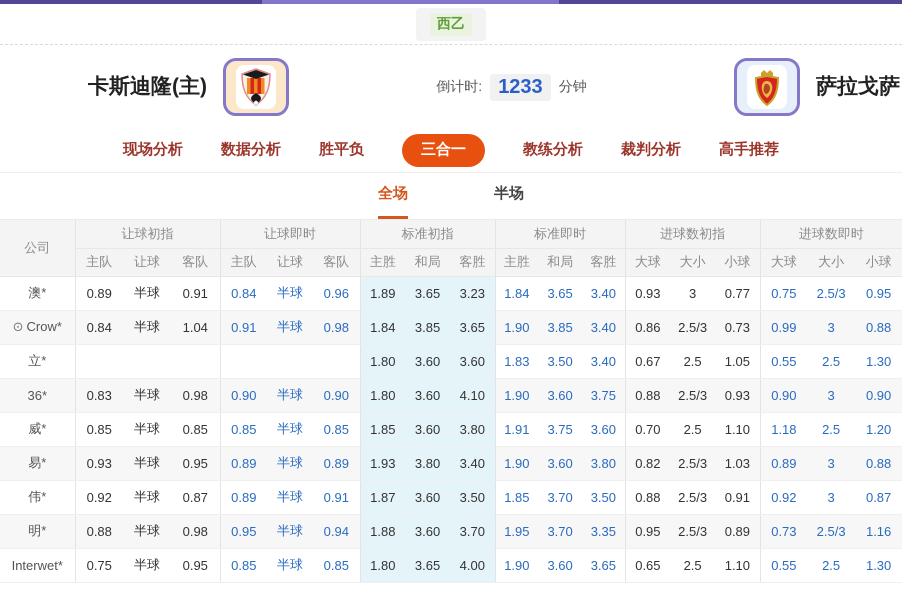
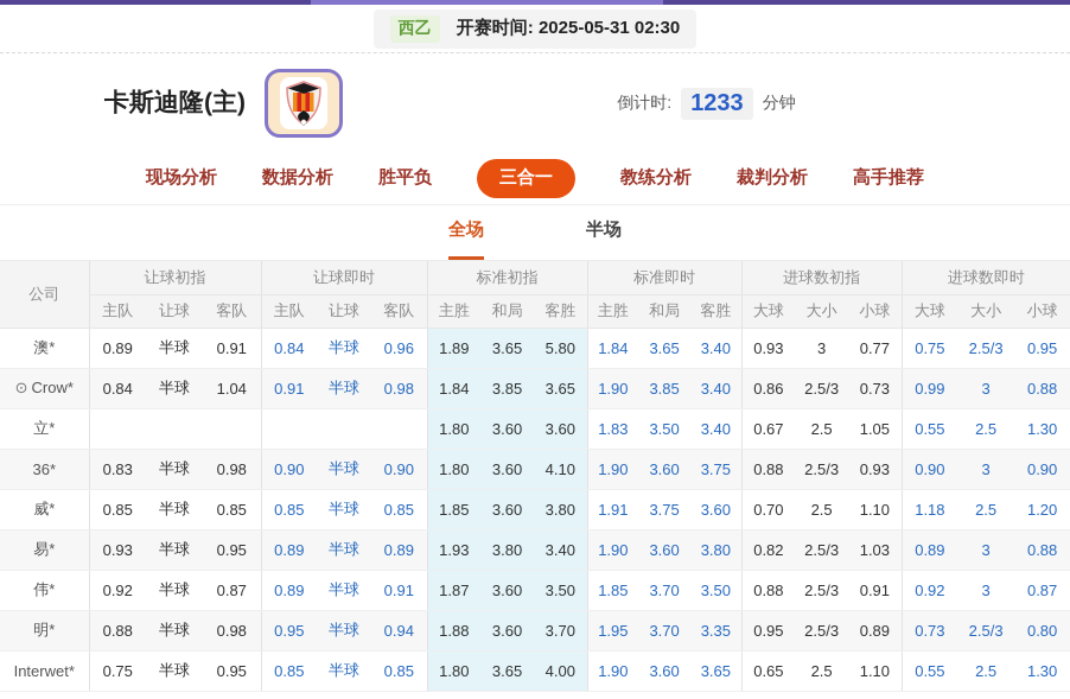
  西乙
+ 开赛时间: 2025-05-31 02:30
  卡斯迪隆(主)
  倒计时:
  1233
  分钟
- 萨拉戈萨
  现场分析
  数据分析
  胜平负
  三合一
  教练分析
  裁判分析
  高手推荐
  全场
  半场
  公司	让球初指	让球即时	标准初指	标准即时	进球数初指	进球数即时
  主队	让球	客队	主队	让球	客队	主胜	和局	客胜	主胜	和局	客胜	大球	大小	小球	大球	大小	小球
- 澳*	0.89	半球	0.91	0.84	半球	0.96	1.89	3.65	3.23	1.84	3.65	3.40	0.93	3	0.77	0.75	2.5/3	0.95
+ 澳*	0.89	半球	0.91	0.84	半球	0.96	1.89	3.65	5.80	1.84	3.65	3.40	0.93	3	0.77	0.75	2.5/3	0.95
  ⊙ Crow*	0.84	半球	1.04	0.91	半球	0.98	1.84	3.85	3.65	1.90	3.85	3.40	0.86	2.5/3	0.73	0.99	3	0.88
  立*							1.80	3.60	3.60	1.83	3.50	3.40	0.67	2.5	1.05	0.55	2.5	1.30
  36*	0.83	半球	0.98	0.90	半球	0.90	1.80	3.60	4.10	1.90	3.60	3.75	0.88	2.5/3	0.93	0.90	3	0.90
  威*	0.85	半球	0.85	0.85	半球	0.85	1.85	3.60	3.80	1.91	3.75	3.60	0.70	2.5	1.10	1.18	2.5	1.20
  易*	0.93	半球	0.95	0.89	半球	0.89	1.93	3.80	3.40	1.90	3.60	3.80	0.82	2.5/3	1.03	0.89	3	0.88
  伟*	0.92	半球	0.87	0.89	半球	0.91	1.87	3.60	3.50	1.85	3.70	3.50	0.88	2.5/3	0.91	0.92	3	0.87
- 明*	0.88	半球	0.98	0.95	半球	0.94	1.88	3.60	3.70	1.95	3.70	3.35	0.95	2.5/3	0.89	0.73	2.5/3	1.16
+ 明*	0.88	半球	0.98	0.95	半球	0.94	1.88	3.60	3.70	1.95	3.70	3.35	0.95	2.5/3	0.89	0.73	2.5/3	0.80
  Interwet*	0.75	半球	0.95	0.85	半球	0.85	1.80	3.65	4.00	1.90	3.60	3.65	0.65	2.5	1.10	0.55	2.5	1.30
